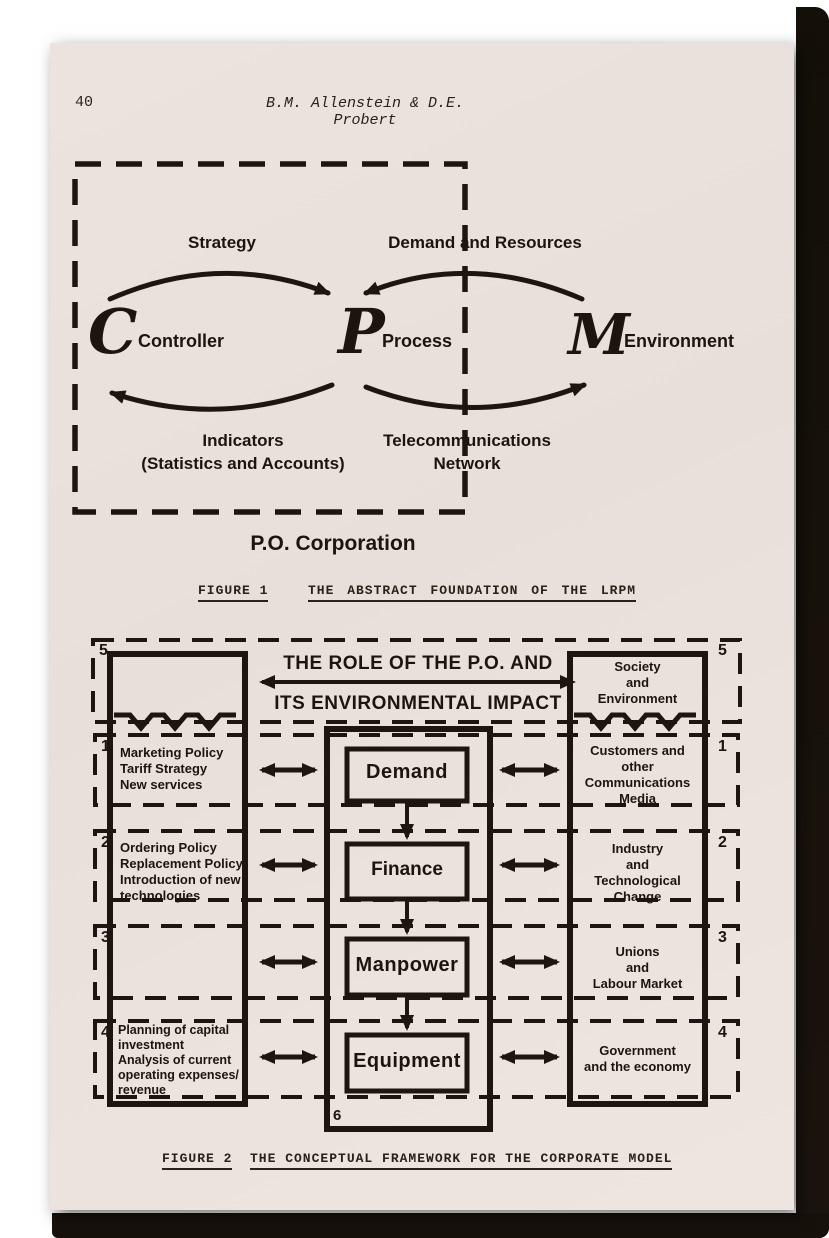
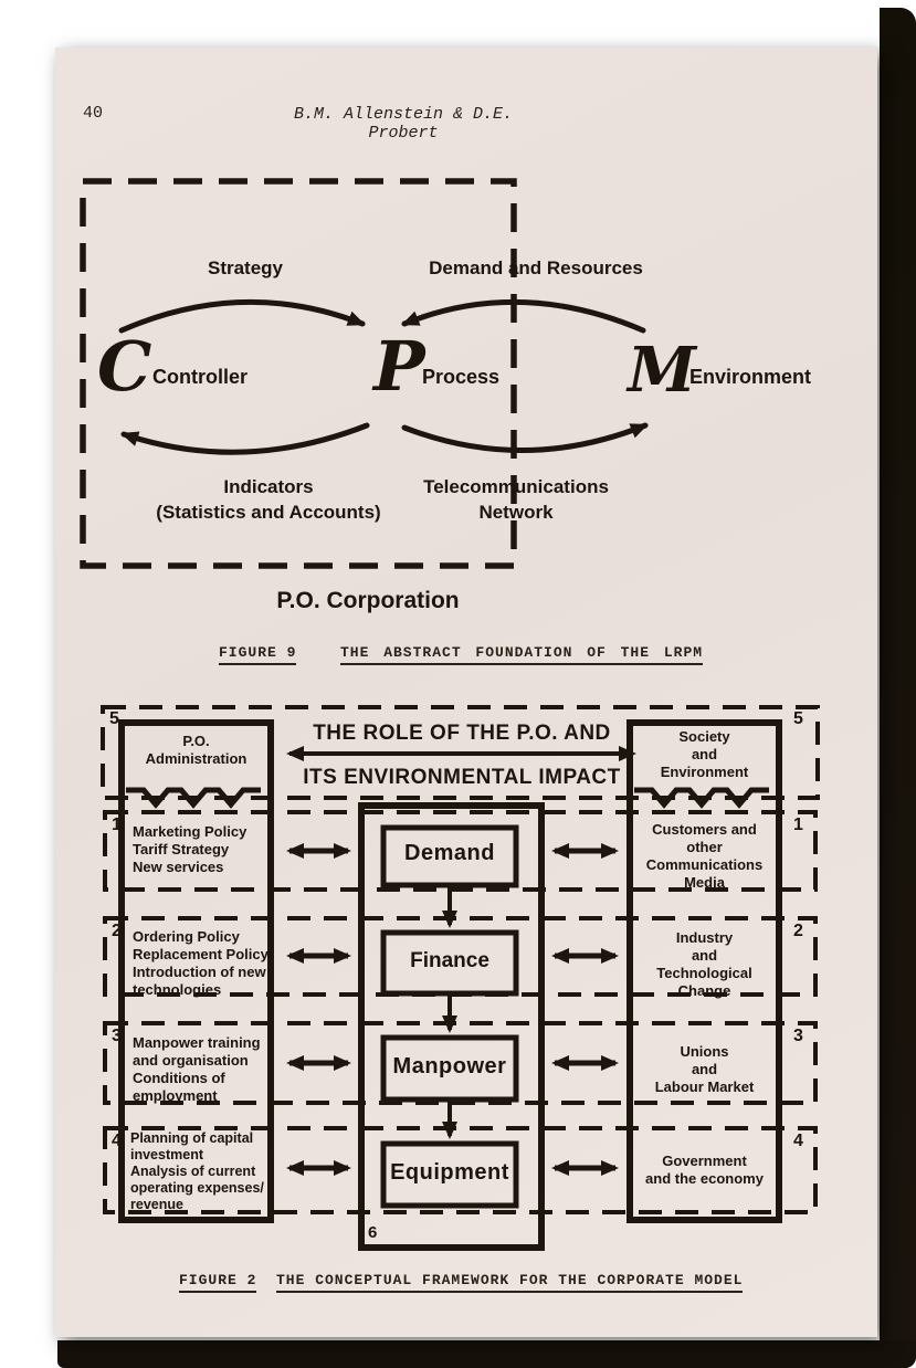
  40
  B.M. Allenstein & D.E. Probert
  Strategy
  Demand and Resources
  C
  Controller
  P
  Process
  M
  Environment
  Indicators
  (Statistics and Accounts)
  Telecommunications
  Network
  P.O. Corporation
- FIGURE 1
+ FIGURE 9
  THE ABSTRACT FOUNDATION OF THE LRPM
  THE ROLE OF THE P.O. AND
  ITS ENVIRONMENTAL IMPACT
  5
  1
  2
  3
  4
  5
  1
  2
  3
  4
+ P.O.
+ Administration
  Marketing Policy
  Tariff Strategy
  New services
  Ordering Policy
  Replacement Policy
  Introduction of new
  technologies
+ Manpower training
+ and organisation
+ Conditions of
+ employment
  Planning of capital
  investment
  Analysis of current
  operating expenses/
  revenue
  Society
  and
  Environment
  Customers and
  other
  Communications
  Media
  Industry
  and
  Technological
  Change
  Unions
  and
  Labour Market
  Government
  and the economy
  Demand
  Finance
  Manpower
  Equipment
  6
  FIGURE 2
  THE CONCEPTUAL FRAMEWORK FOR THE CORPORATE MODEL
